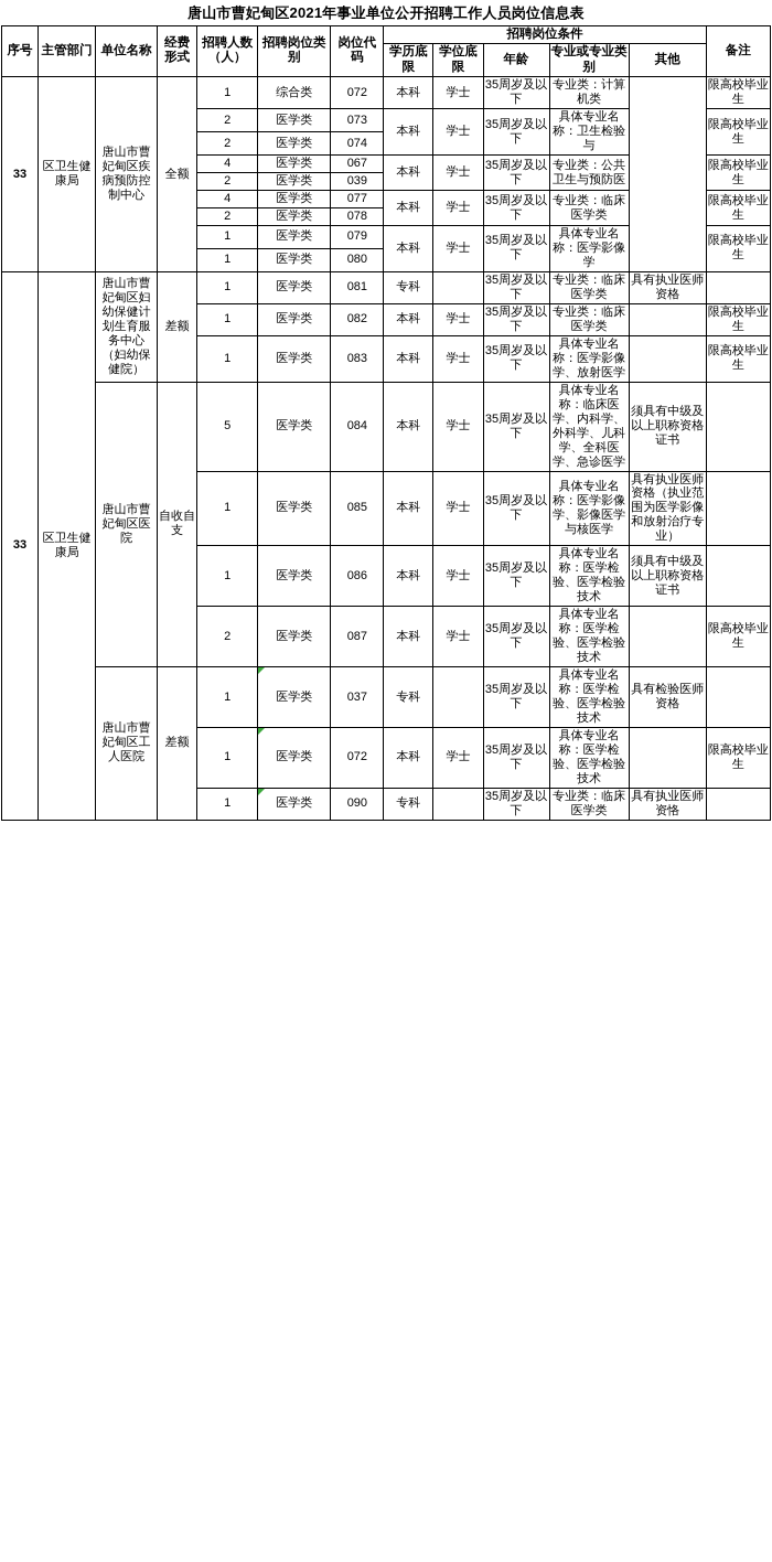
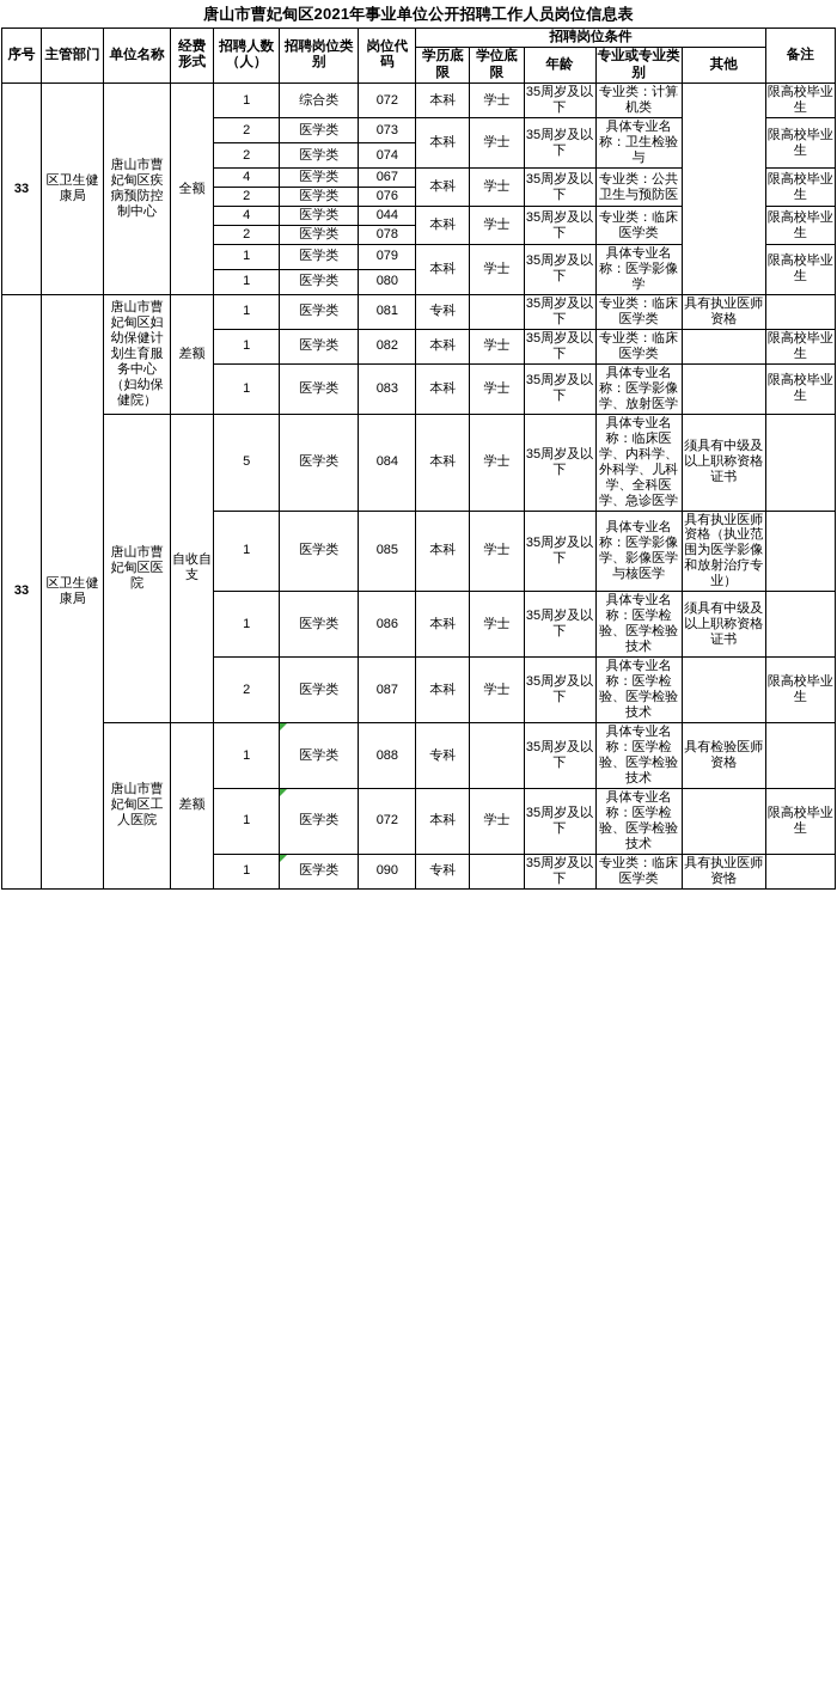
  唐山市曹妃甸区2021年事业单位公开招聘工作人员岗位信息表
  序号	主管部门	单位名称	经费形式	招聘人数（人）	招聘岗位类别	岗位代码	招聘岗位条件	备注
  学历底限	学位底限	年龄	专业或专业类别	其他
  33	区卫生健康局	唐山市曹妃甸区疾病预防控制中心	全额	1	综合类	072	本科	学士	35周岁及以下	专业类：计算机类		限高校毕业生
  2	医学类	073	本科	学士	35周岁及以下	具体专业名称：卫生检验与	限高校毕业生
  2	医学类	074
  4	医学类	067	本科	学士	35周岁及以下	专业类：公共卫生与预防医	限高校毕业生
- 2	医学类	039
+ 2	医学类	076
- 4	医学类	077	本科	学士	35周岁及以下	专业类：临床医学类	限高校毕业生
+ 4	医学类	044	本科	学士	35周岁及以下	专业类：临床医学类	限高校毕业生
  2	医学类	078
  1	医学类	079	本科	学士	35周岁及以下	具体专业名称：医学影像学	限高校毕业生
  1	医学类	080
  33	区卫生健康局	唐山市曹妃甸区妇幼保健计划生育服务中心（妇幼保健院）	差额	1	医学类	081	专科		35周岁及以下	专业类：临床医学类	具有执业医师资格
  1	医学类	082	本科	学士	35周岁及以下	专业类：临床医学类		限高校毕业生
  1	医学类	083	本科	学士	35周岁及以下	具体专业名称：医学影像学、放射医学		限高校毕业生
  唐山市曹妃甸区医院	自收自支	5	医学类	084	本科	学士	35周岁及以下	具体专业名称：临床医学、内科学、外科学、儿科学、全科医学、急诊医学	须具有中级及以上职称资格证书
  1	医学类	085	本科	学士	35周岁及以下	具体专业名称：医学影像学、影像医学与核医学	具有执业医师资格（执业范围为医学影像和放射治疗专业）
  1	医学类	086	本科	学士	35周岁及以下	具体专业名称：医学检验、医学检验技术	须具有中级及以上职称资格证书
  2	医学类	087	本科	学士	35周岁及以下	具体专业名称：医学检验、医学检验技术		限高校毕业生
- 唐山市曹妃甸区工人医院	差额	1	医学类	037	专科		35周岁及以下	具体专业名称：医学检验、医学检验技术	具有检验医师资格
+ 唐山市曹妃甸区工人医院	差额	1	医学类	088	专科		35周岁及以下	具体专业名称：医学检验、医学检验技术	具有检验医师资格
  1	医学类	072	本科	学士	35周岁及以下	具体专业名称：医学检验、医学检验技术		限高校毕业生
  1	医学类	090	专科		35周岁及以下	专业类：临床医学类	具有执业医师资恪
